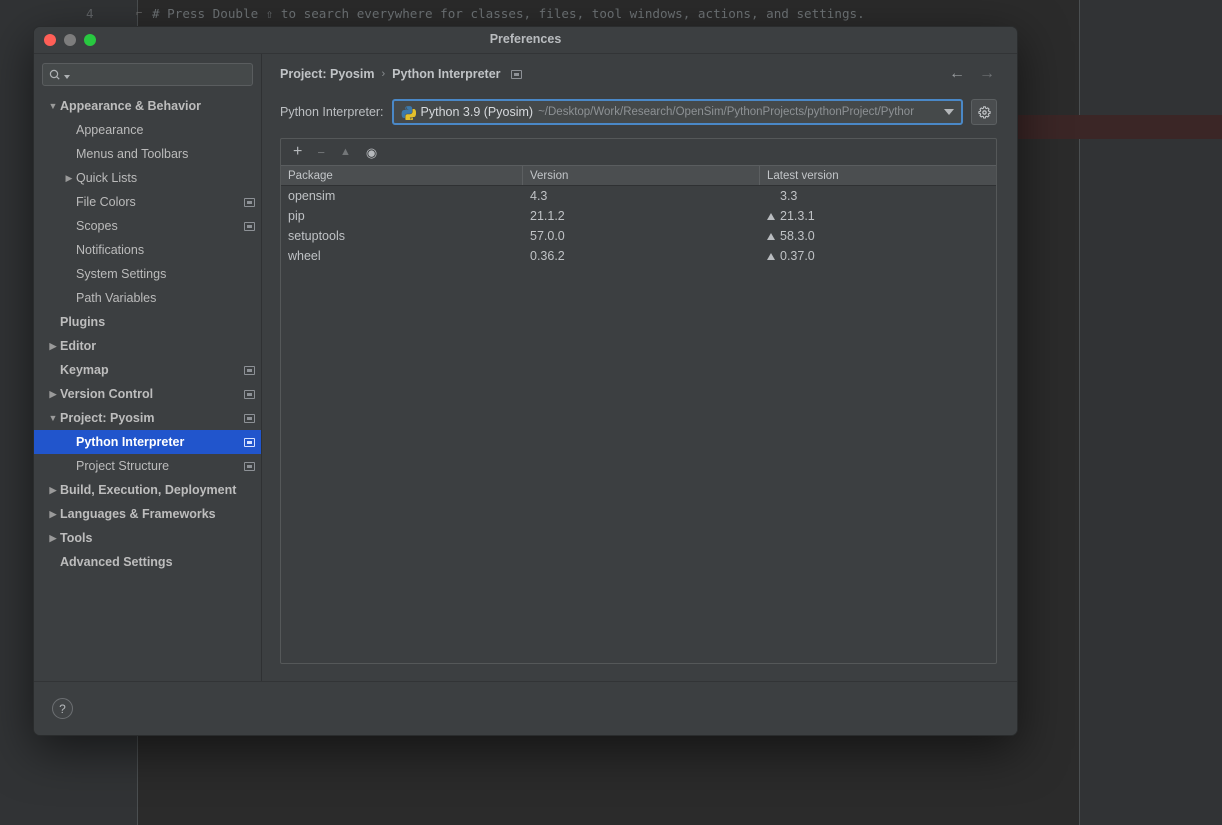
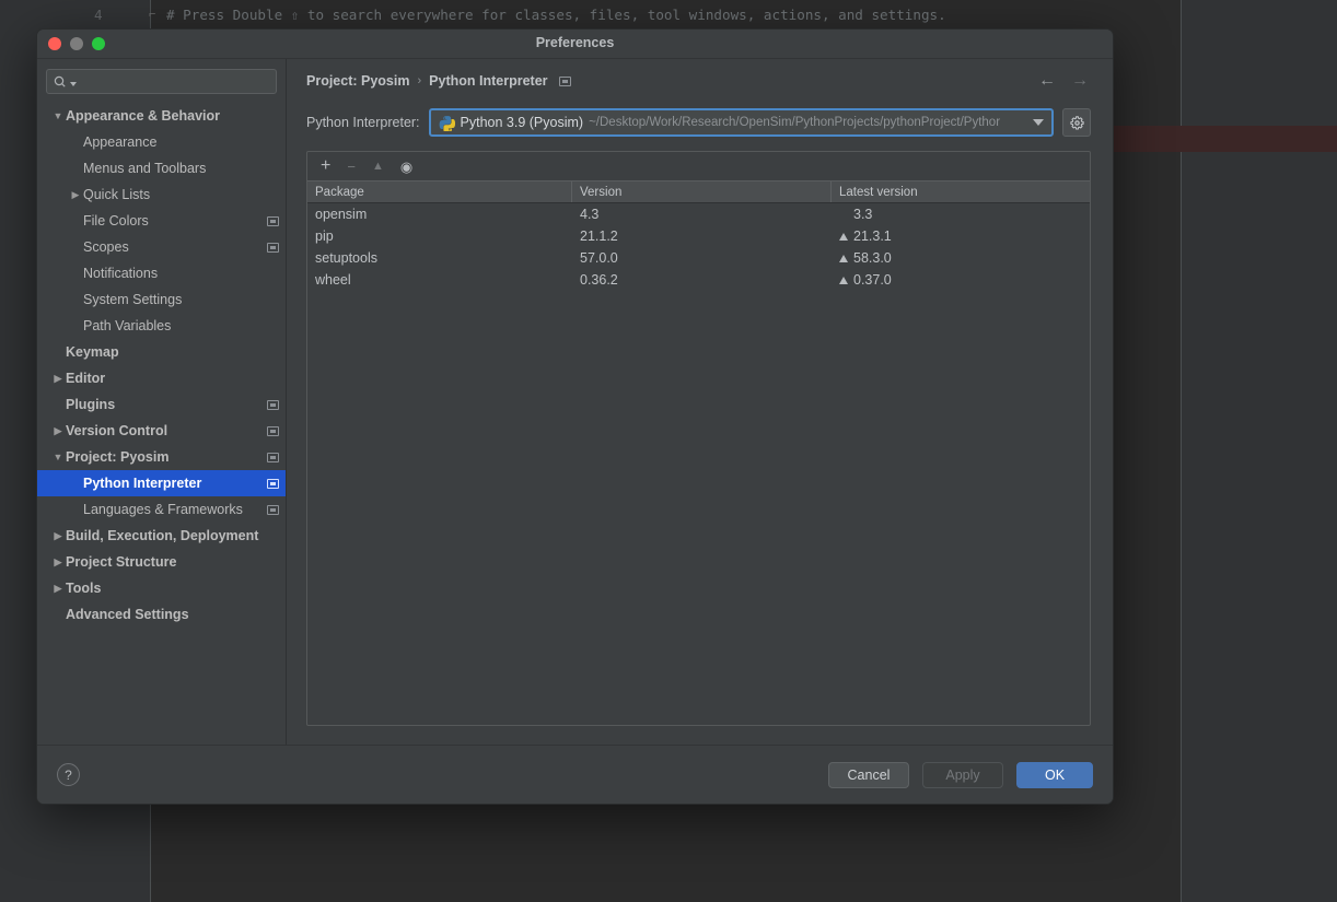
  4
  ⌐
  # Press Double ⇧ to search everywhere for classes, files, tool windows, actions, and settings.
  Preferences
  ▼
  Appearance & Behavior
  Appearance
  Menus and Toolbars
  ▶
  Quick Lists
  File Colors
  Scopes
  Notifications
  System Settings
  Path Variables
- Plugins
+ Keymap
  ▶
  Editor
- Keymap
+ Plugins
  ▶
  Version Control
  ▼
  Project: Pyosim
  Python Interpreter
- Project Structure
+ Languages & Frameworks
  ▶
  Build, Execution, Deployment
  ▶
- Languages & Frameworks
+ Project Structure
  ▶
  Tools
  Advanced Settings
  Project: Pyosim
  ›
  Python Interpreter
  ←
  →
  Python Interpreter:
  Python 3.9 (Pyosim)
  ~/Desktop/Work/Research/OpenSim/PythonProjects/pythonProject/Pythor
  +
  −
  ▲
  ◉
  Package
  Version
  Latest version
  opensim
  4.3
  3.3
  pip
  21.1.2
  21.3.1
  setuptools
  57.0.0
  58.3.0
  wheel
  0.36.2
  0.37.0
  ?
+ Cancel
+ Apply
+ OK
